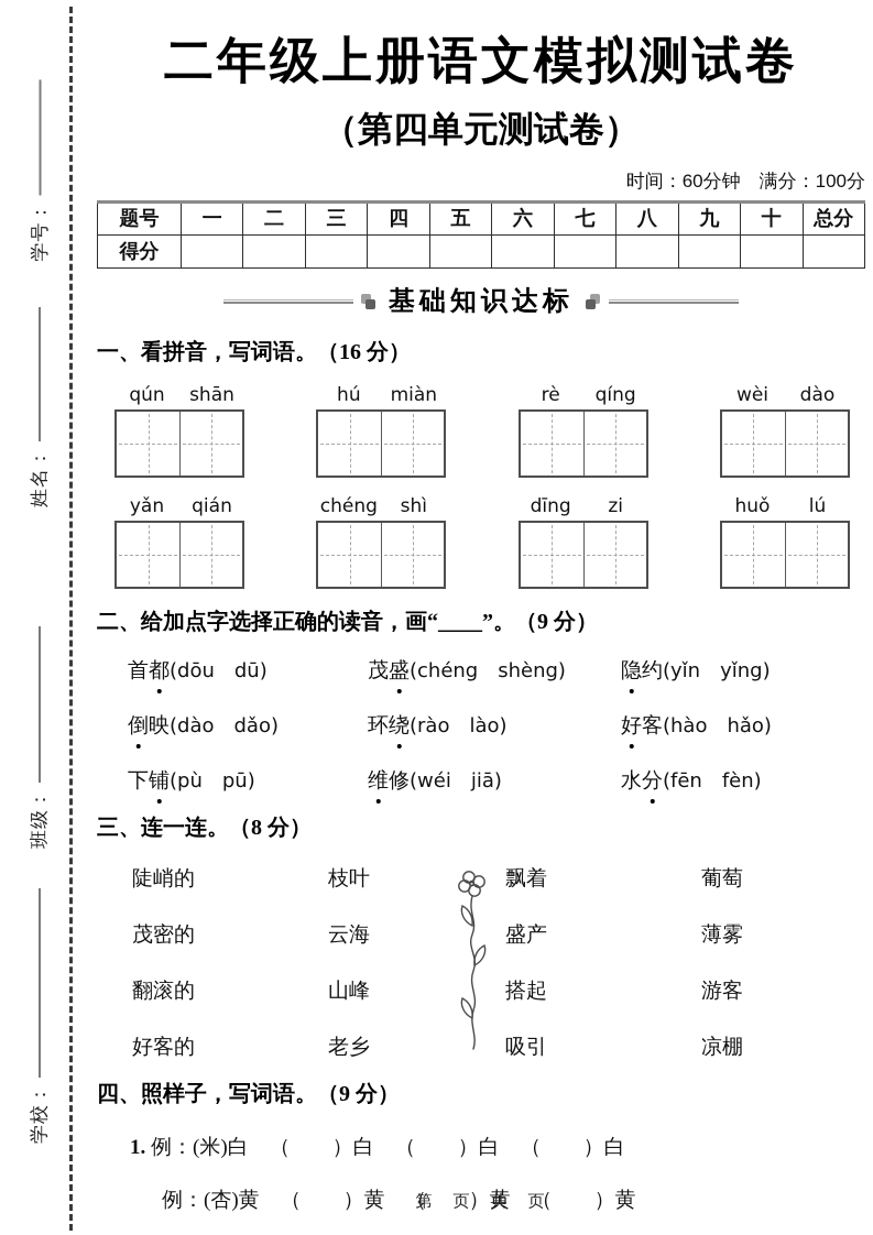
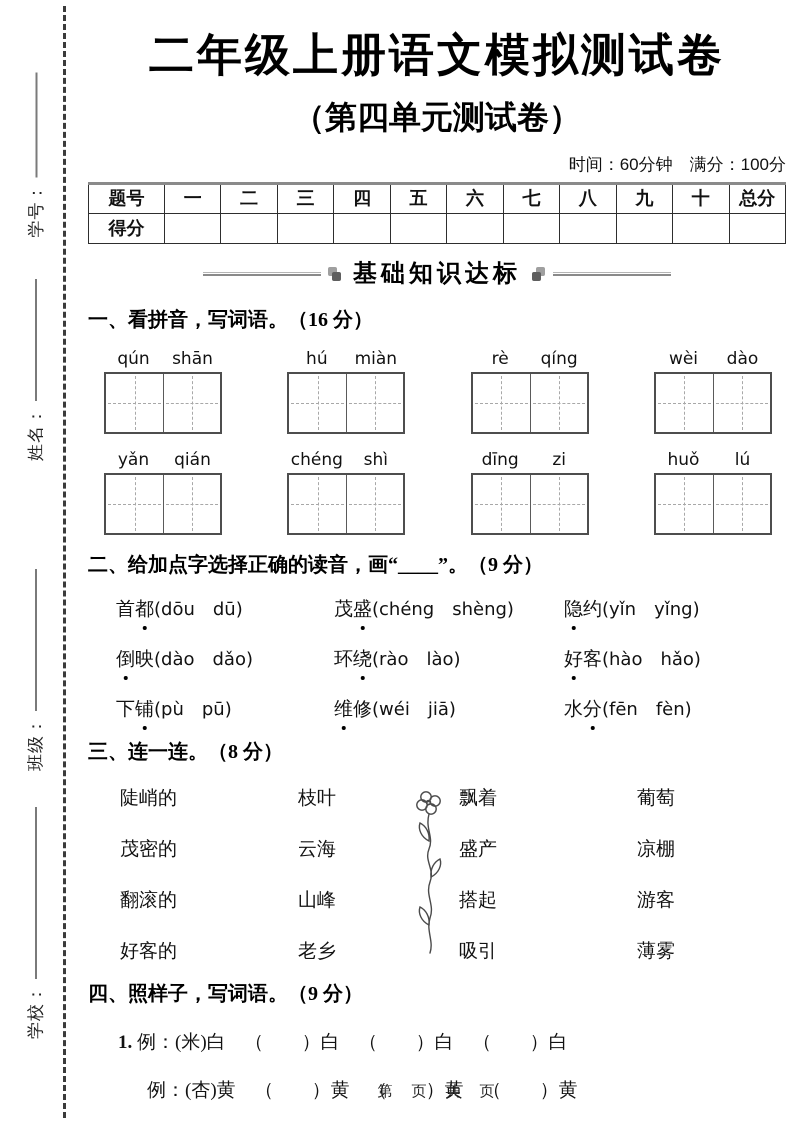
  二年级上册语文模拟测试卷
  （第四单元测试卷）
  时间：60分钟 满分：100分
  题号	一	二	三	四	五	六	七	八	九	十	总分
  得分
  基础知识达标
  一、看拼音，写词语。（16 分）
  qún
  shān
  hú
  miàn
  rè
  qíng
  wèi
  dào
  yǎn
  qián
  chéng
  shì
  dīng
  zi
  huǒ
  lú
  二、给加点字选择正确的读音，画“____”。（9 分）
  首都(dōu dū)
  茂盛(chéng shèng)
  隐约(yǐn yǐng)
  倒映(dào dǎo)
  环绕(rào lào)
  好客(hào hǎo)
  下铺(pù pū)
  维修(wéi jiā)
  水分(fēn fèn)
  三、连一连。（8 分）
  陡峭的
  茂密的
  翻滚的
  好客的
  枝叶
  云海
  山峰
  老乡
  飘着
  盛产
  搭起
  吸引
  葡萄
- 薄雾
+ 凉棚
  游客
- 凉棚
+ 薄雾
  四、照样子，写词语。（9 分）
  1. 例：(米)白 （ ）白 （ ）白 （ ）白
  例：(杏)黄 （ ）黄 （ ）黄 （ ）黄
  第 页 共 页
